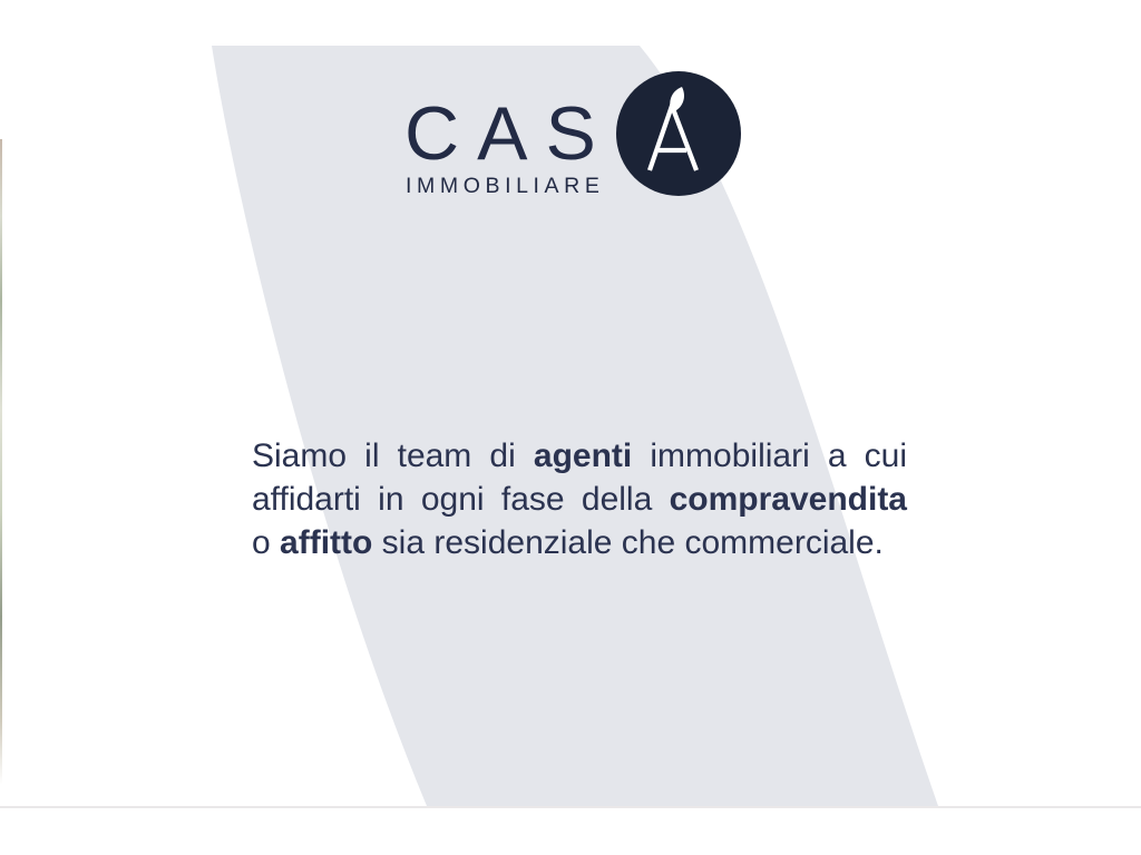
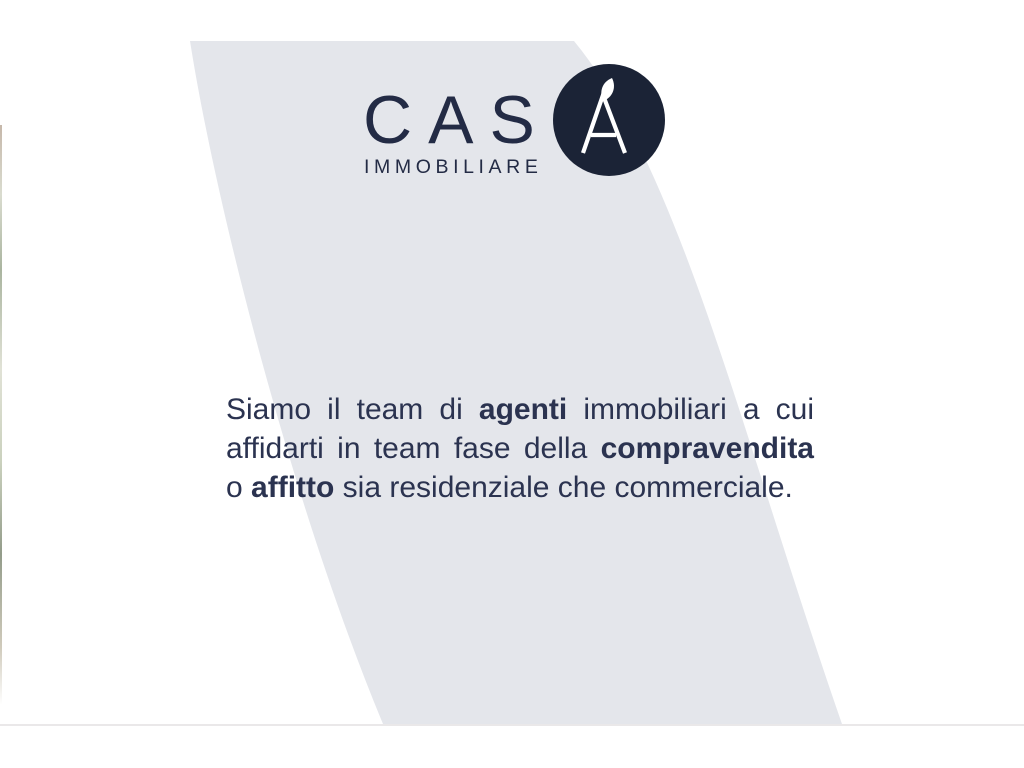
  CAS
  IMMOBILIARE
  Siamo il team di agenti immobiliari a cui
- affidarti in ogni fase della compravendita
+ affidarti in team fase della compravendita
  o affitto sia residenziale che commerciale.
